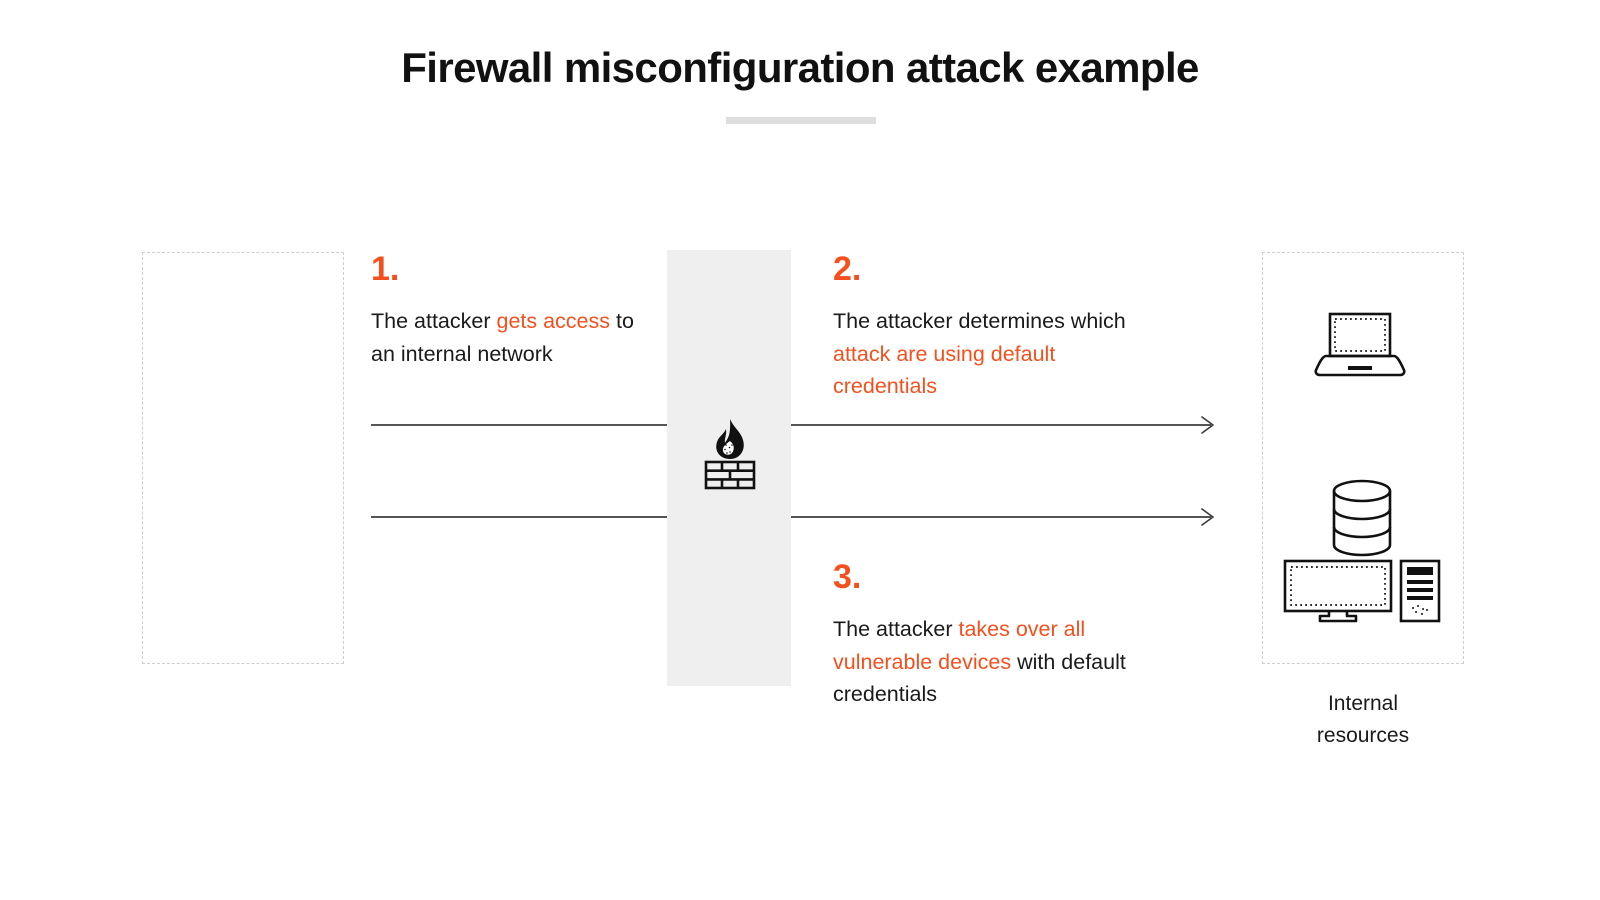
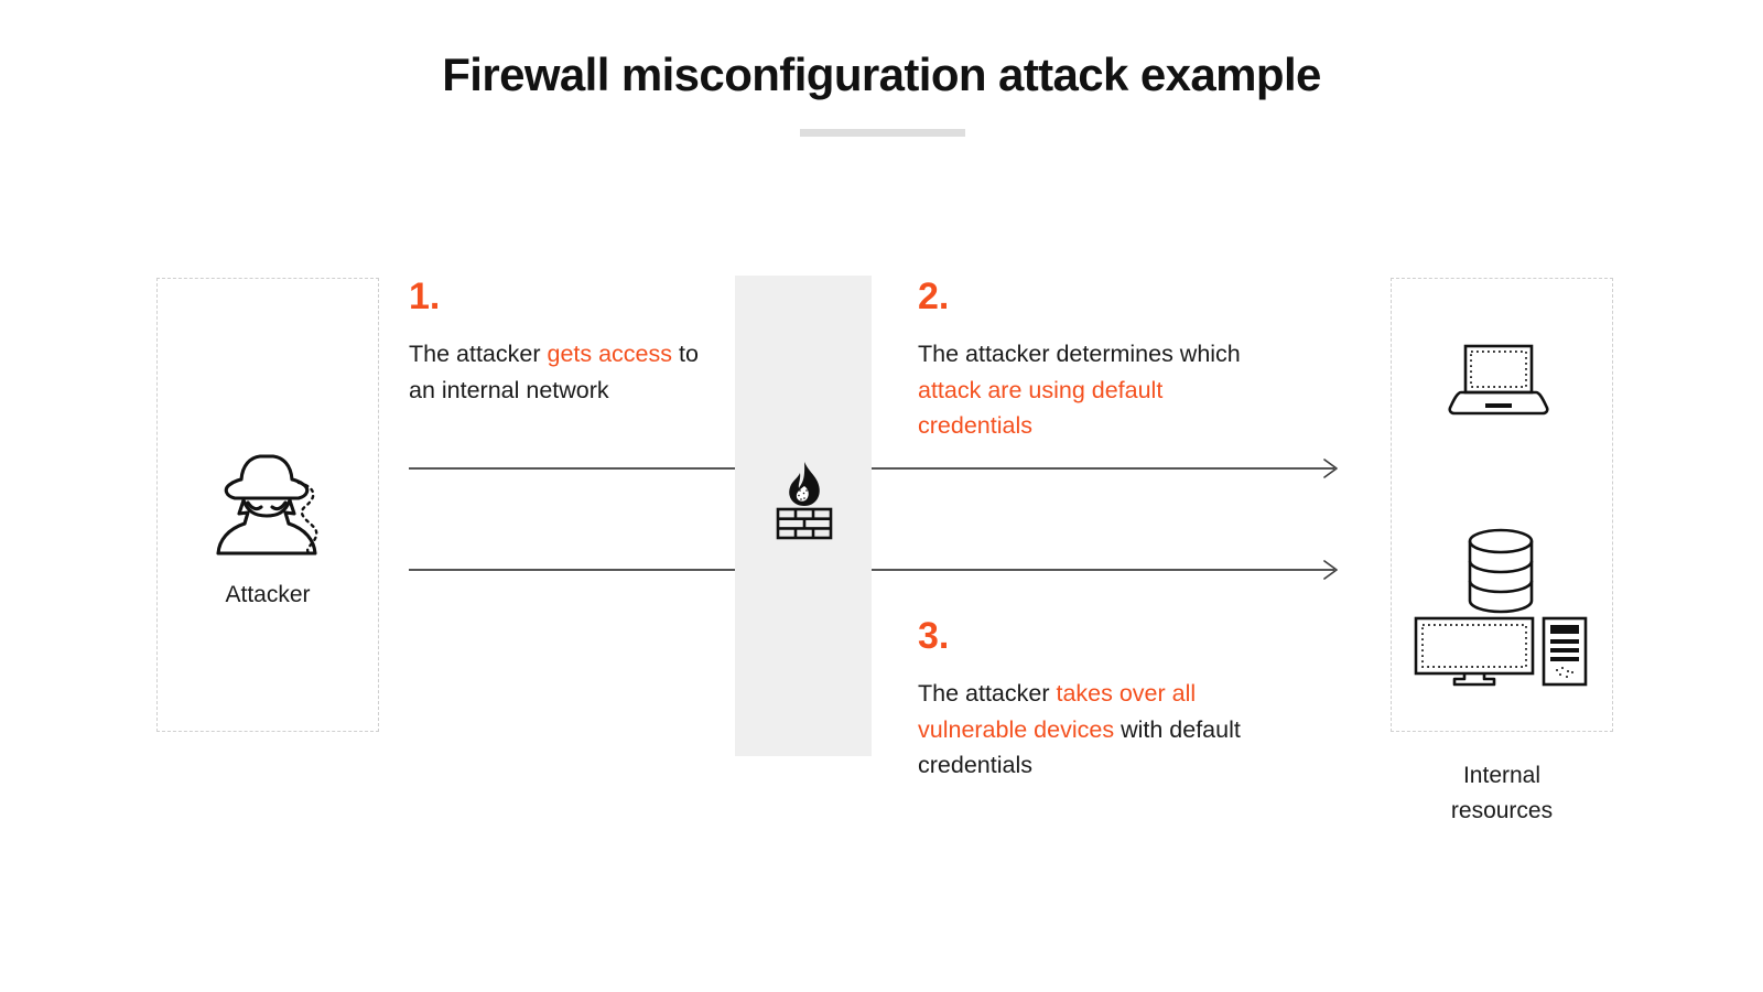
  Firewall misconfiguration attack example
+ Attacker
  Internal
  resources
  1.
  The attacker gets access to an internal network
  2.
  The attacker determines which attack are using default credentials
  3.
  The attacker takes over all vulnerable devices with default credentials
